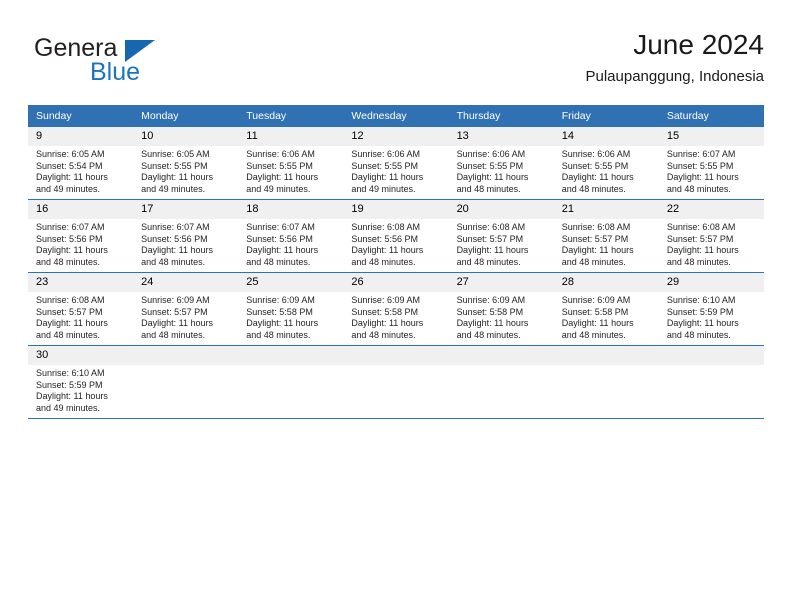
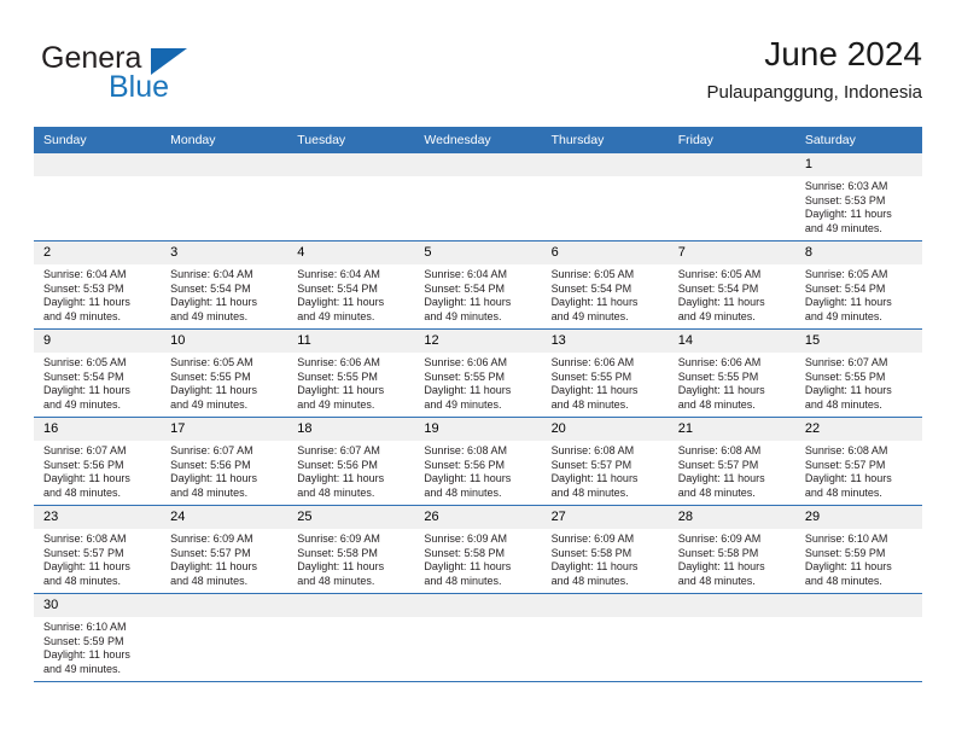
  Genera
  Blue
  June 2024
  Pulaupanggung, Indonesia
  Sunday	Monday	Tuesday	Wednesday	Thursday	Friday	Saturday
+ 						1Sunrise: 6:03 AMSunset: 5:53 PMDaylight: 11 hoursand 49 minutes.
+ 2Sunrise: 6:04 AMSunset: 5:53 PMDaylight: 11 hoursand 49 minutes.	3Sunrise: 6:04 AMSunset: 5:54 PMDaylight: 11 hoursand 49 minutes.	4Sunrise: 6:04 AMSunset: 5:54 PMDaylight: 11 hoursand 49 minutes.	5Sunrise: 6:04 AMSunset: 5:54 PMDaylight: 11 hoursand 49 minutes.	6Sunrise: 6:05 AMSunset: 5:54 PMDaylight: 11 hoursand 49 minutes.	7Sunrise: 6:05 AMSunset: 5:54 PMDaylight: 11 hoursand 49 minutes.	8Sunrise: 6:05 AMSunset: 5:54 PMDaylight: 11 hoursand 49 minutes.
  9Sunrise: 6:05 AMSunset: 5:54 PMDaylight: 11 hoursand 49 minutes.	10Sunrise: 6:05 AMSunset: 5:55 PMDaylight: 11 hoursand 49 minutes.	11Sunrise: 6:06 AMSunset: 5:55 PMDaylight: 11 hoursand 49 minutes.	12Sunrise: 6:06 AMSunset: 5:55 PMDaylight: 11 hoursand 49 minutes.	13Sunrise: 6:06 AMSunset: 5:55 PMDaylight: 11 hoursand 48 minutes.	14Sunrise: 6:06 AMSunset: 5:55 PMDaylight: 11 hoursand 48 minutes.	15Sunrise: 6:07 AMSunset: 5:55 PMDaylight: 11 hoursand 48 minutes.
  16Sunrise: 6:07 AMSunset: 5:56 PMDaylight: 11 hoursand 48 minutes.	17Sunrise: 6:07 AMSunset: 5:56 PMDaylight: 11 hoursand 48 minutes.	18Sunrise: 6:07 AMSunset: 5:56 PMDaylight: 11 hoursand 48 minutes.	19Sunrise: 6:08 AMSunset: 5:56 PMDaylight: 11 hoursand 48 minutes.	20Sunrise: 6:08 AMSunset: 5:57 PMDaylight: 11 hoursand 48 minutes.	21Sunrise: 6:08 AMSunset: 5:57 PMDaylight: 11 hoursand 48 minutes.	22Sunrise: 6:08 AMSunset: 5:57 PMDaylight: 11 hoursand 48 minutes.
  23Sunrise: 6:08 AMSunset: 5:57 PMDaylight: 11 hoursand 48 minutes.	24Sunrise: 6:09 AMSunset: 5:57 PMDaylight: 11 hoursand 48 minutes.	25Sunrise: 6:09 AMSunset: 5:58 PMDaylight: 11 hoursand 48 minutes.	26Sunrise: 6:09 AMSunset: 5:58 PMDaylight: 11 hoursand 48 minutes.	27Sunrise: 6:09 AMSunset: 5:58 PMDaylight: 11 hoursand 48 minutes.	28Sunrise: 6:09 AMSunset: 5:58 PMDaylight: 11 hoursand 48 minutes.	29Sunrise: 6:10 AMSunset: 5:59 PMDaylight: 11 hoursand 48 minutes.
  30Sunrise: 6:10 AMSunset: 5:59 PMDaylight: 11 hoursand 49 minutes.
